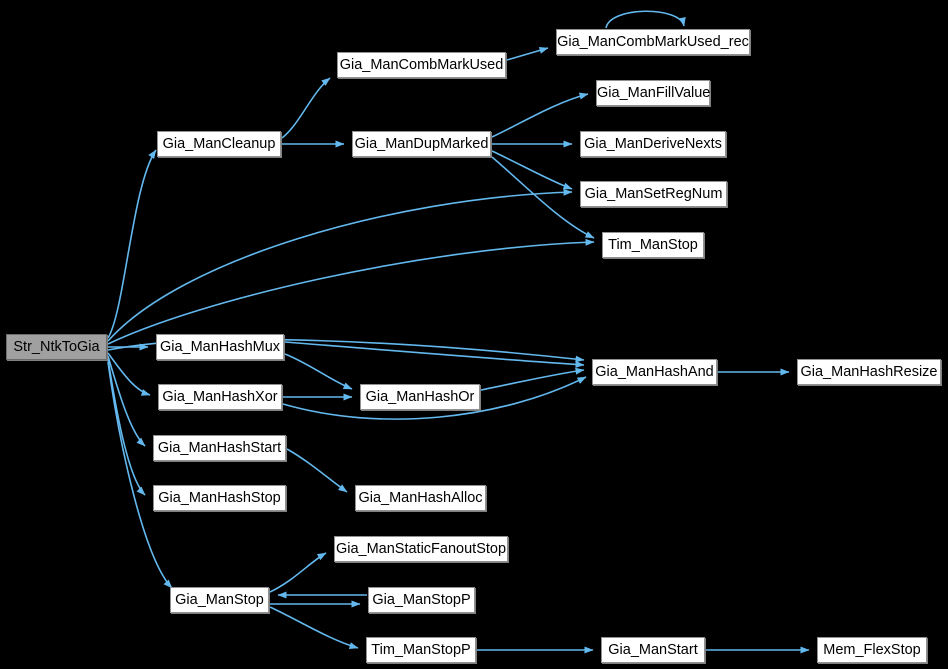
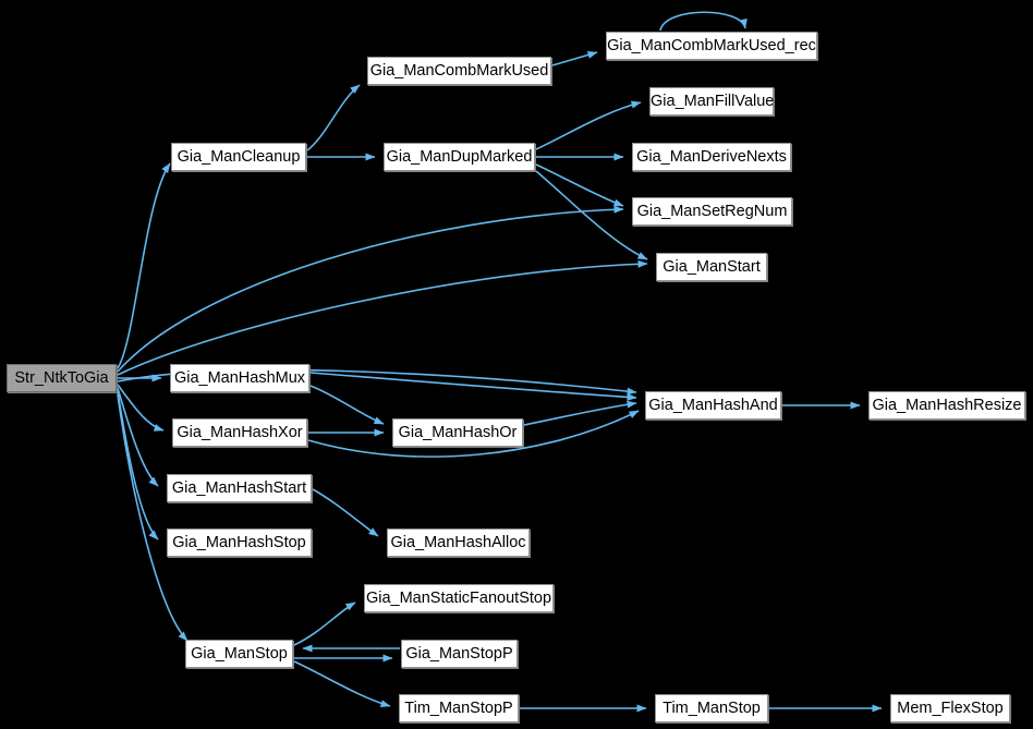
  Str_NtkToGia
  Gia_ManCombMarkUsed
  Gia_ManCombMarkUsed_rec
  Gia_ManFillValue
  Gia_ManCleanup
  Gia_ManDupMarked
  Gia_ManDeriveNexts
  Gia_ManSetRegNum
- Tim_ManStop
+ Gia_ManStart
  Gia_ManHashMux
  Gia_ManHashAnd
  Gia_ManHashResize
  Gia_ManHashXor
  Gia_ManHashOr
  Gia_ManHashStart
  Gia_ManHashStop
  Gia_ManHashAlloc
  Gia_ManStaticFanoutStop
  Gia_ManStop
  Gia_ManStopP
  Tim_ManStopP
- Gia_ManStart
+ Tim_ManStop
  Mem_FlexStop
